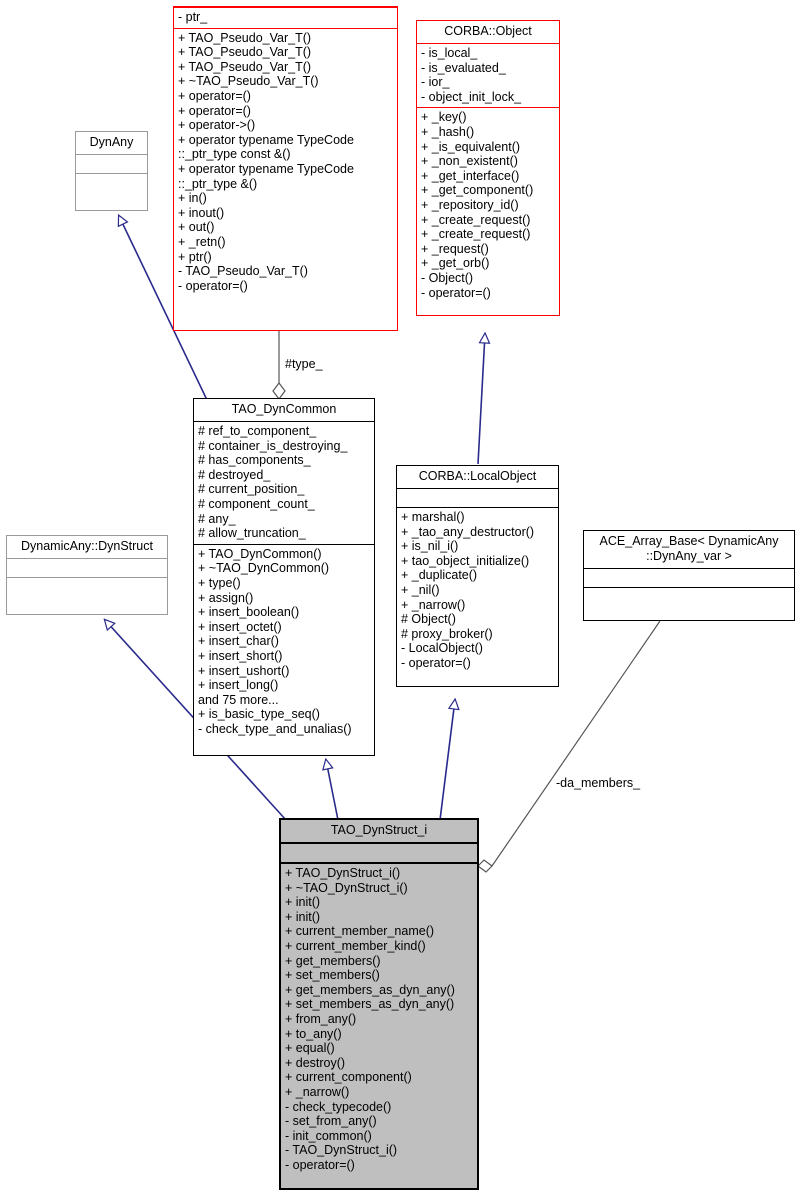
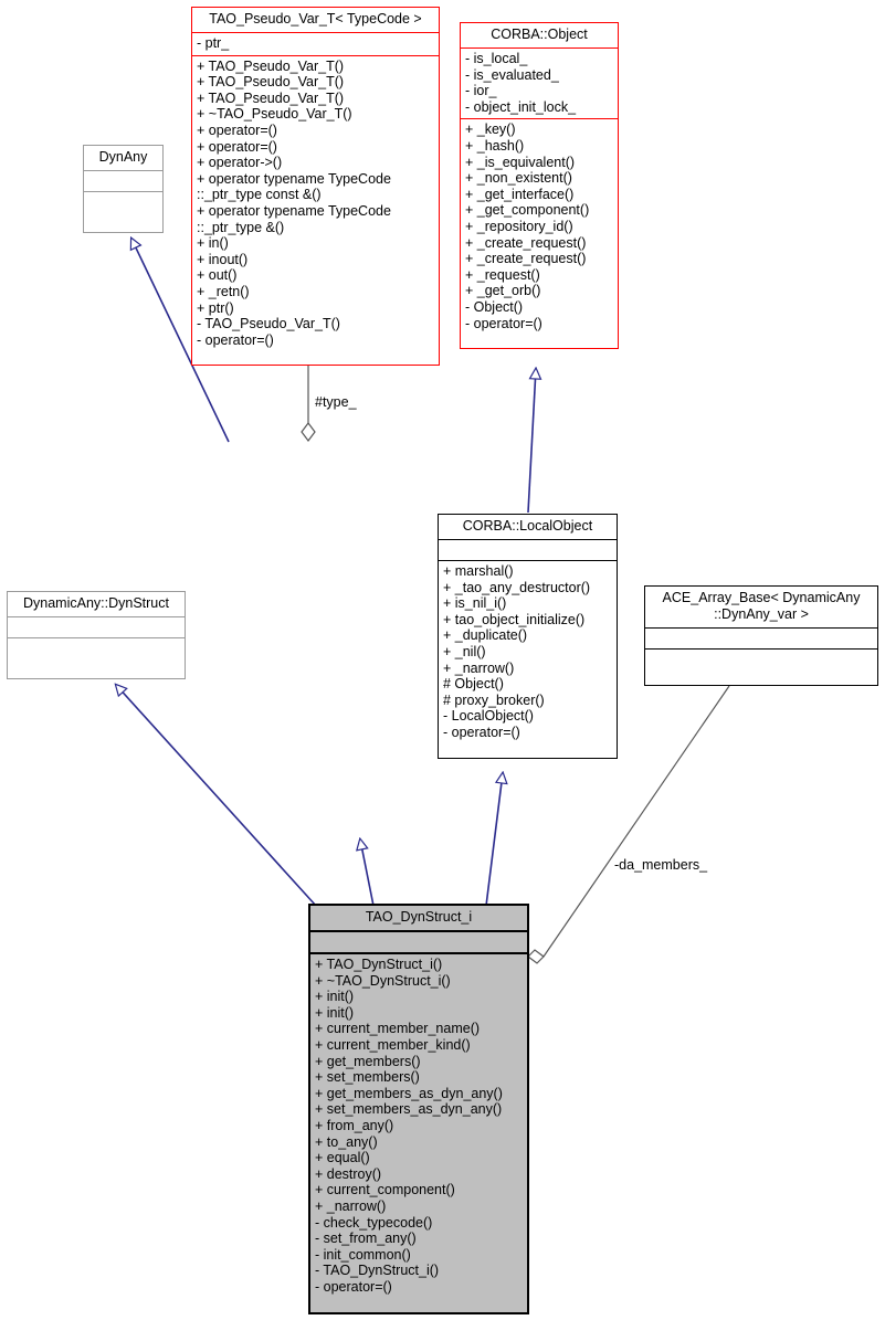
+ TAO_Pseudo_Var_T< TypeCode >
  - ptr_
  + TAO_Pseudo_Var_T()
  + TAO_Pseudo_Var_T()
  + TAO_Pseudo_Var_T()
  + ~TAO_Pseudo_Var_T()
  + operator=()
  + operator=()
  + operator->()
  + operator typename TypeCode
  ::_ptr_type const &()
  + operator typename TypeCode
  ::_ptr_type &()
  + in()
  + inout()
  + out()
  + _retn()
  + ptr()
  - TAO_Pseudo_Var_T()
  - operator=()
  CORBA::Object
  - is_local_
  - is_evaluated_
  - ior_
  - object_init_lock_
  + _key()
  + _hash()
  + _is_equivalent()
  + _non_existent()
  + _get_interface()
  + _get_component()
  + _repository_id()
  + _create_request()
  + _create_request()
  + _request()
  + _get_orb()
  - Object()
  - operator=()
  DynAny
- TAO_DynCommon
- # ref_to_component_
- # container_is_destroying_
- # has_components_
- # destroyed_
- # current_position_
- # component_count_
- # any_
- # allow_truncation_
- + TAO_DynCommon()
- + ~TAO_DynCommon()
- + type()
- + assign()
- + insert_boolean()
- + insert_octet()
- + insert_char()
- + insert_short()
- + insert_ushort()
- + insert_long()
- and 75 more...
- + is_basic_type_seq()
- - check_type_and_unalias()
  CORBA::LocalObject
  + marshal()
  + _tao_any_destructor()
  + is_nil_i()
  + tao_object_initialize()
  + _duplicate()
  + _nil()
  + _narrow()
  # Object()
  # proxy_broker()
  - LocalObject()
  - operator=()
  DynamicAny::DynStruct
  ACE_Array_Base< DynamicAny
  ::DynAny_var >
  TAO_DynStruct_i
  + TAO_DynStruct_i()
  + ~TAO_DynStruct_i()
  + init()
  + init()
  + current_member_name()
  + current_member_kind()
  + get_members()
  + set_members()
  + get_members_as_dyn_any()
  + set_members_as_dyn_any()
  + from_any()
  + to_any()
  + equal()
  + destroy()
  + current_component()
  + _narrow()
  - check_typecode()
  - set_from_any()
  - init_common()
  - TAO_DynStruct_i()
  - operator=()
  #type_
  -da_members_
